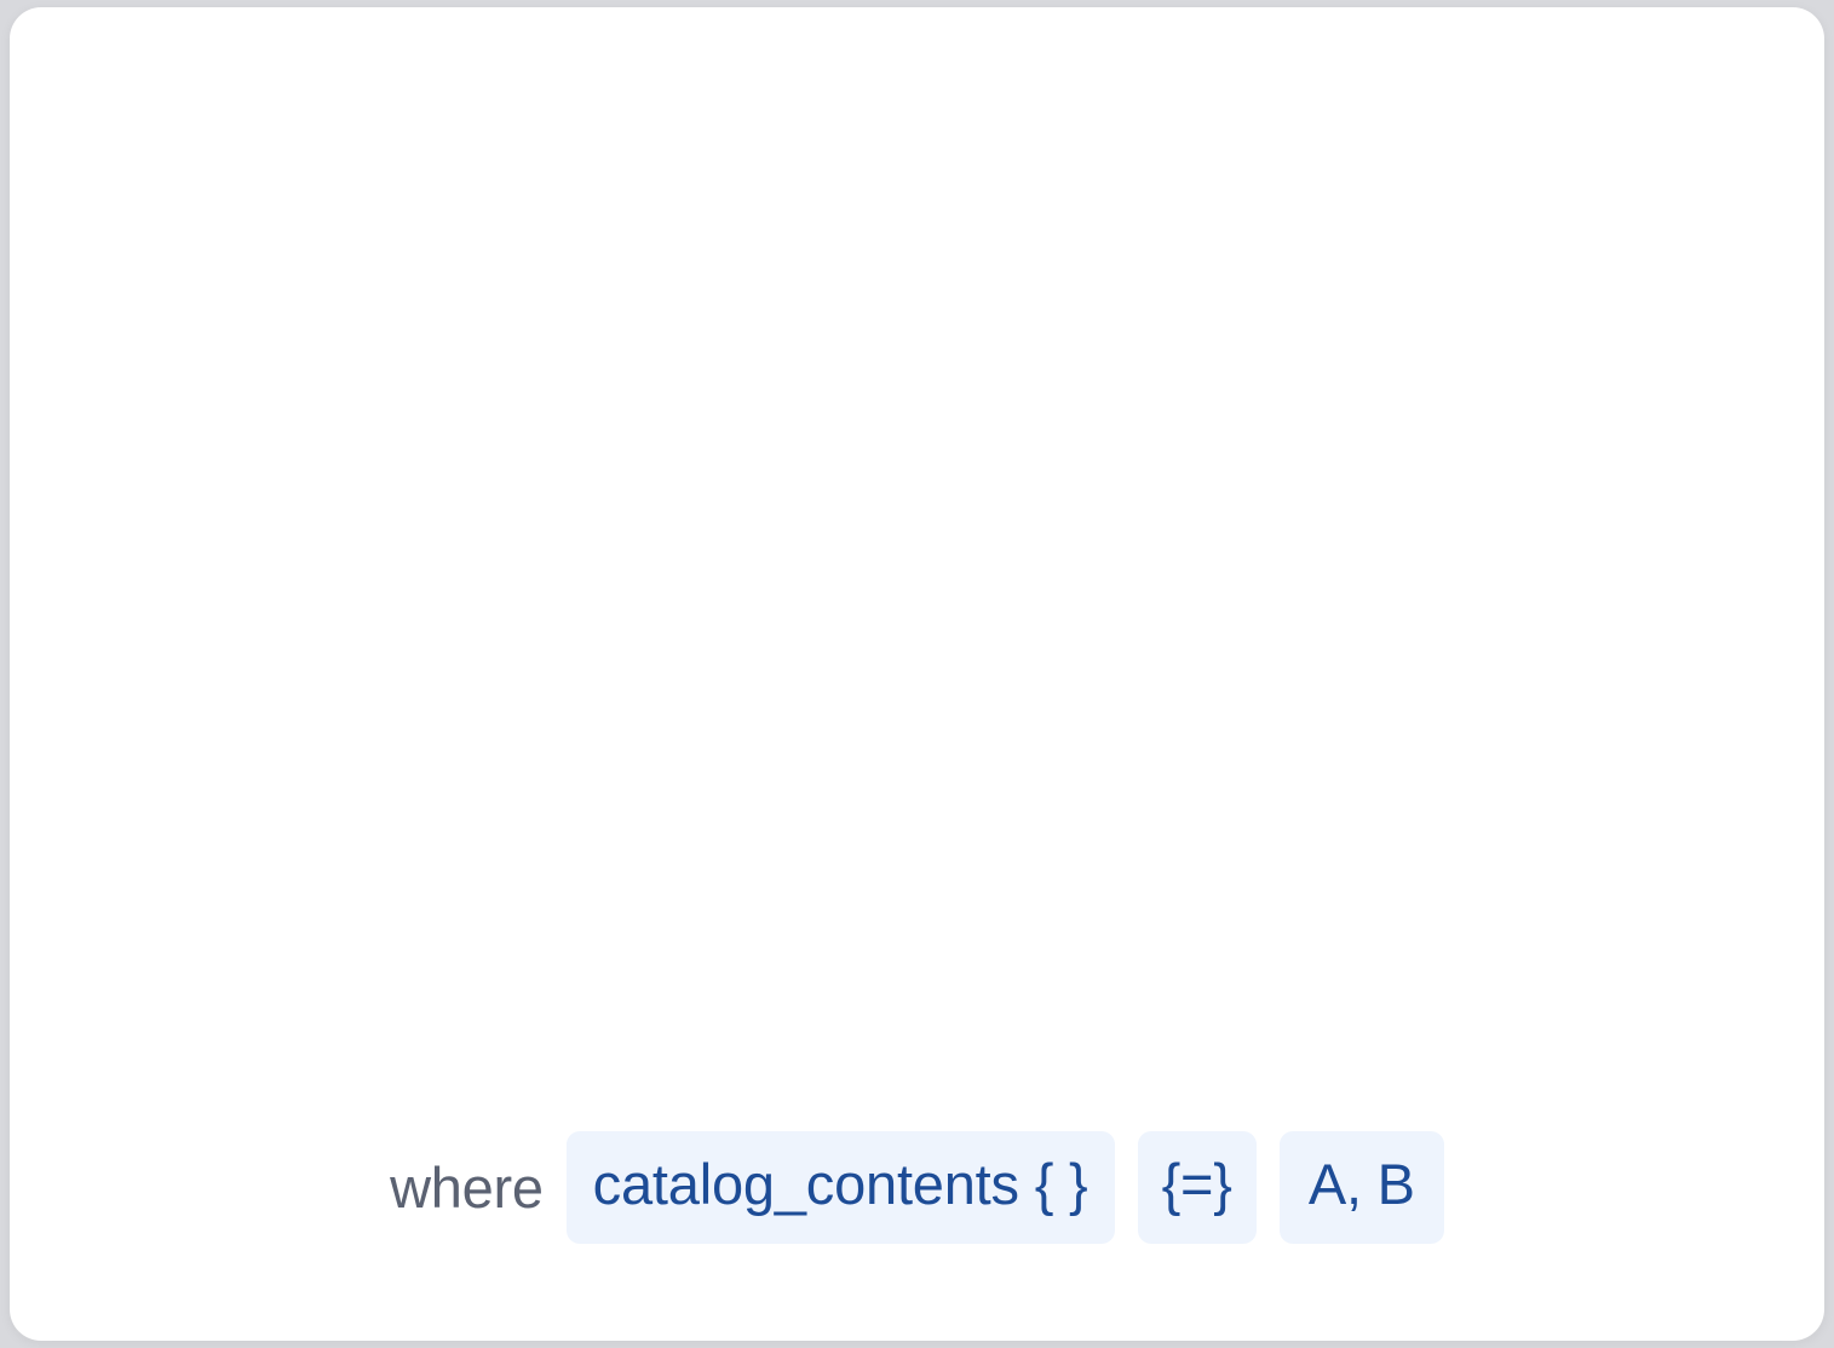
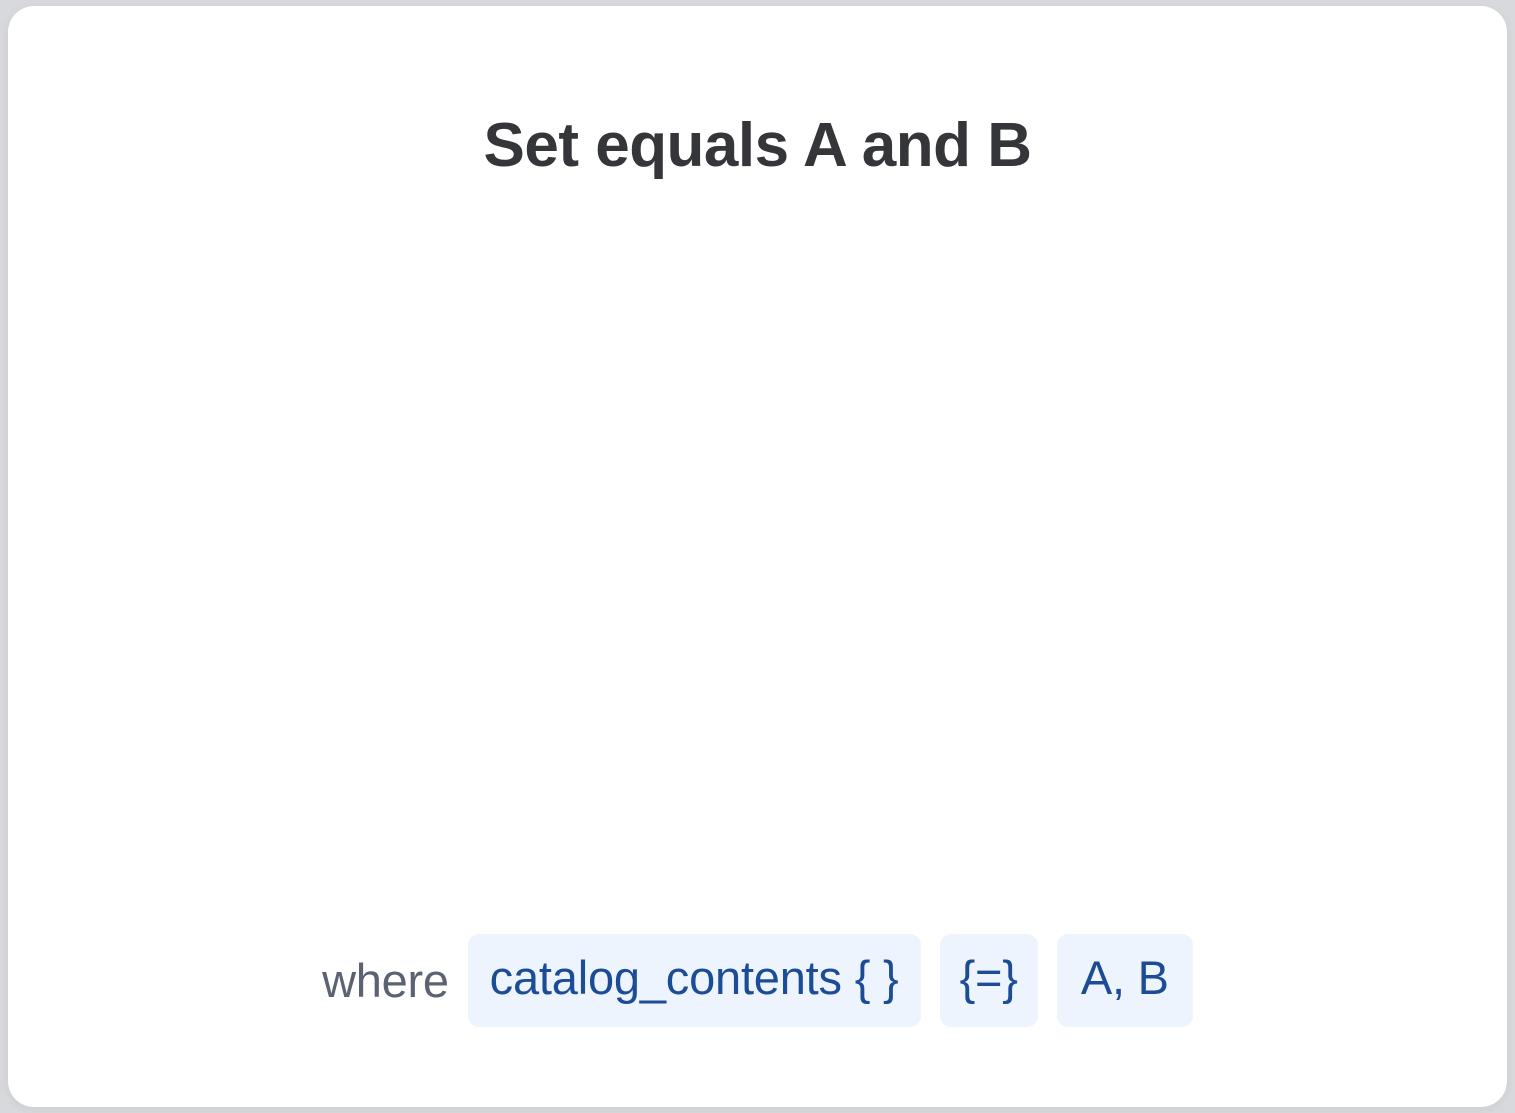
+ Set equals A and B
  where
  catalog_contents { }
  {=}
  A, B
